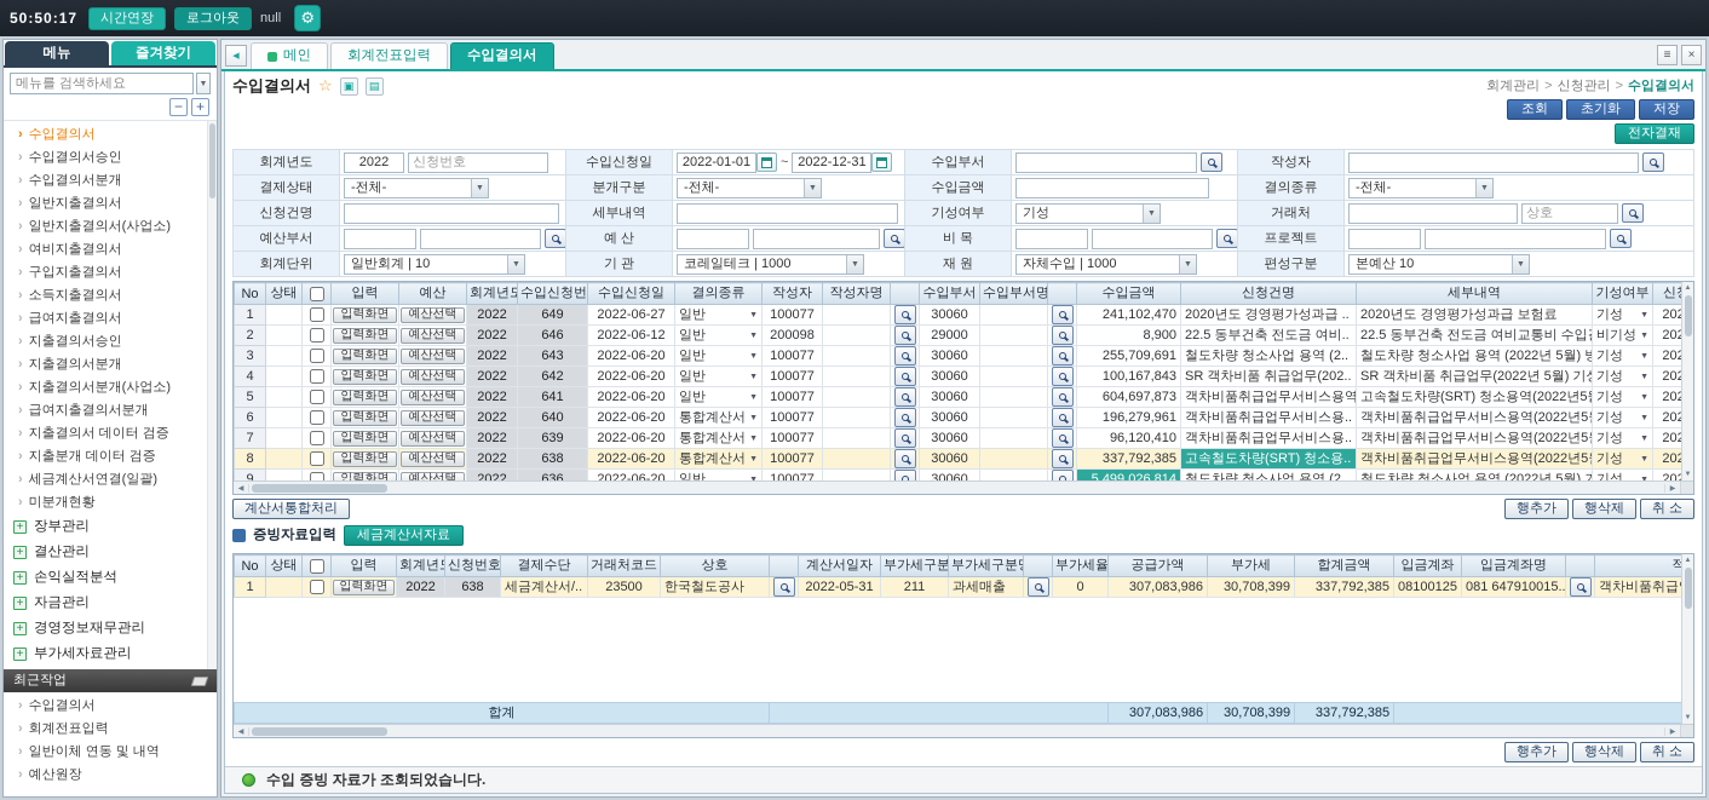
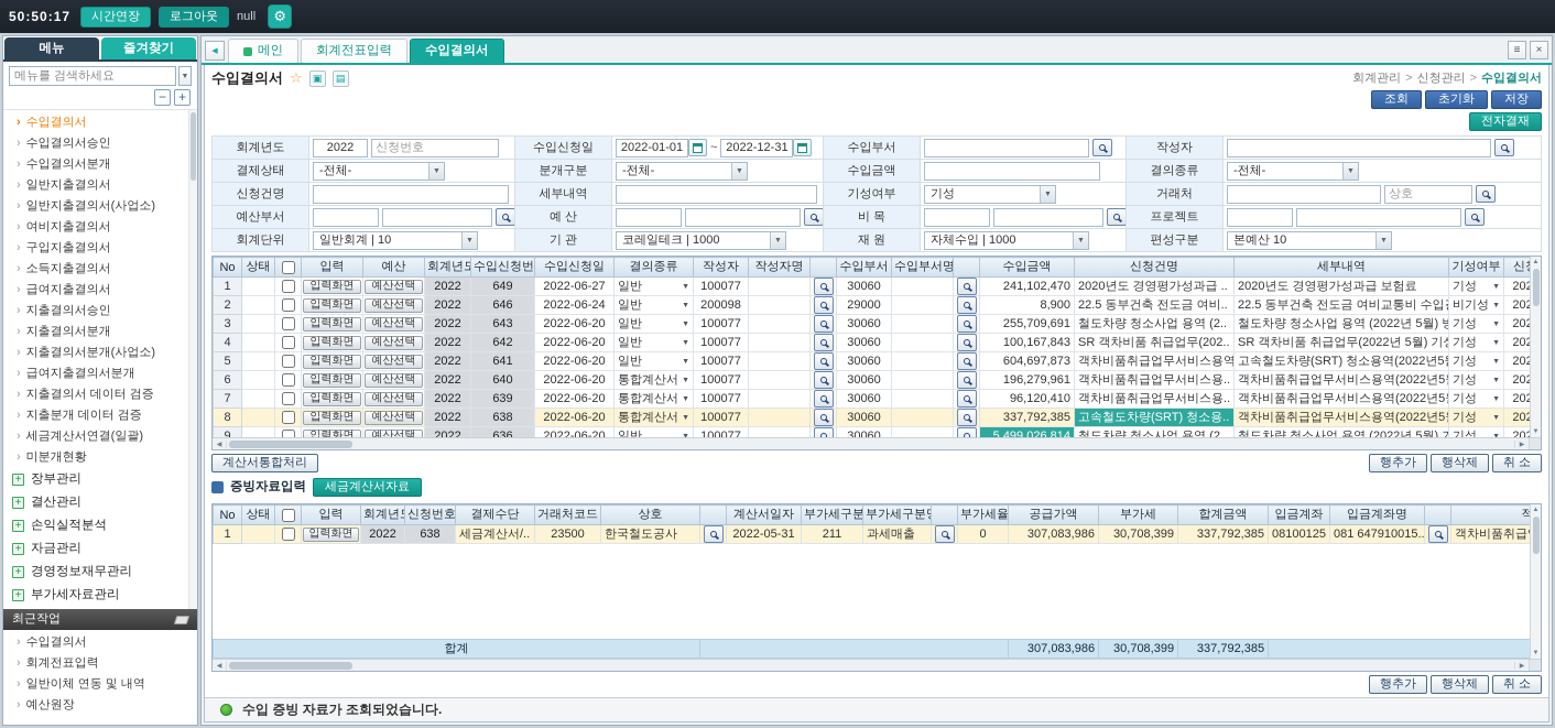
  50:50:17
  시간연장
  로그아웃
  null
  ⚙
  메뉴
  즐겨찾기
  메뉴를 검색하세요
  −
  +
  ›
  수입결의서
  ›
  수입결의서승인
  ›
  수입결의서분개
  ›
  일반지출결의서
  ›
  일반지출결의서(사업소)
  ›
  여비지출결의서
  ›
  구입지출결의서
  ›
  소득지출결의서
  ›
  급여지출결의서
  ›
  지출결의서승인
  ›
  지출결의서분개
  ›
  지출결의서분개(사업소)
  ›
  급여지출결의서분개
  ›
  지출결의서 데이터 검증
  ›
  지출분개 데이터 검증
  ›
  세금계산서연결(일괄)
  ›
  미분개현황
  +
  장부관리
  +
  결산관리
  +
  손익실적분석
  +
  자금관리
  +
  경영정보재무관리
  +
  부가세자료관리
  최근작업
  ›
  수입결의서
  ›
  회계전표입력
  ›
  일반이체 연동 및 내역
  ›
  예산원장
  메인
  회계전표입력
  수입결의서
  ≡
  ×
  수입결의서
  ☆
  ▣
  ▤
  회계관리 > 신청관리 > 수입결의서
  조회
  초기화
  저장
  전자결재
  회계년도	2022 신청번호	수입신청일	2022-01-01 ~ 2022-12-31	수입부서		작성자
  결제상태	-전체-	분개구분	-전체-	수입금액		결의종류	-전체-
  신청건명		세부내역		기성여부	기성	거래처	상호
  예산부서		예 산		비 목		프로젝트
  회계단위	일반회계 | 10	기 관	코레일테크 | 1000	재 원	자체수입 | 1000	편성구분	본예산 10
  No	상태		입력	예산	회계년도	수입신청번	수입신청일	결의종류	작성자	작성자명		수입부서	수입부서명		수입금액	신청건명	세부내역	기성여부	신
  1			입력화면	예산선택	2022	649	2022-06-27	일반	100077			30060			241,102,470	2020년도 경영평가성과급 ..	2020년도 경영평가성과급 보험료	기성	20
- 2			입력화면	예산선택	2022	646	2022-06-12	일반	200098			29000			8,900	22.5 동부건축 전도금 여비..	22.5 동부건축 전도금 여비교통비 수입	비기성	20
+ 2			입력화면	예산선택	2022	646	2022-06-24	일반	200098			29000			8,900	22.5 동부건축 전도금 여비..	22.5 동부건축 전도금 여비교통비 수입	비기성	20
  3			입력화면	예산선택	2022	643	2022-06-20	일반	100077			30060			255,709,691	철도차량 청소사업 용역 (2..	철도차량 청소사업 용역 (2022년 5월) 방	기성	20
  4			입력화면	예산선택	2022	642	2022-06-20	일반	100077			30060			100,167,843	SR 객차비품 취급업무(202..	SR 객차비품 취급업무(2022년 5월) 기	기성	20
  5			입력화면	예산선택	2022	641	2022-06-20	일반	100077			30060			604,697,873	객차비품취급업무서비스용역	고속철도차량(SRT) 청소용역(2022년5	기성	20
  6			입력화면	예산선택	2022	640	2022-06-20	통합계산서	100077			30060			196,279,961	객차비품취급업무서비스용..	객차비품취급업무서비스용역(2022년5	기성	20
  7			입력화면	예산선택	2022	639	2022-06-20	통합계산서	100077			30060			96,120,410	객차비품취급업무서비스용..	객차비품취급업무서비스용역(2022년5	기성	20
  8			입력화면	예산선택	2022	638	2022-06-20	통합계산서	100077			30060			337,792,385	고속철도차량(SRT) 청소용..	객차비품취급업무서비스용역(2022년5	기성	20
  9			입력화면	예산선택	2022	636	2022-06-20	일반	100077			30060			5,499,026,814	철도차량 청소사업 용역 (2..	철도차량 청소사업 용역 (2022년 5월) 기	기성	20
  계산서통합처리
  행추가
  행삭제
  취 소
  증빙자료입력
  세금계산서자료
  No	상태		입력	회계년	신청번호	결제수단	거래처코드	상호		계산서일자	부가세구분	부가세구분		부가세율	공급가액	부가세	합계금액	입금계좌	입금계좌명		적
  1			입력화면	2022	638	세금계산서/..	23500	한국철도공사		2022-05-31	211	과세매출		0	307,083,986	30,708,399	337,792,385	08100125	081 647910015..		객차비품취급
  합계		307,083,986	30,708,399	337,792,385
  행추가
  행삭제
  취 소
  수입 증빙 자료가 조회되었습니다.
